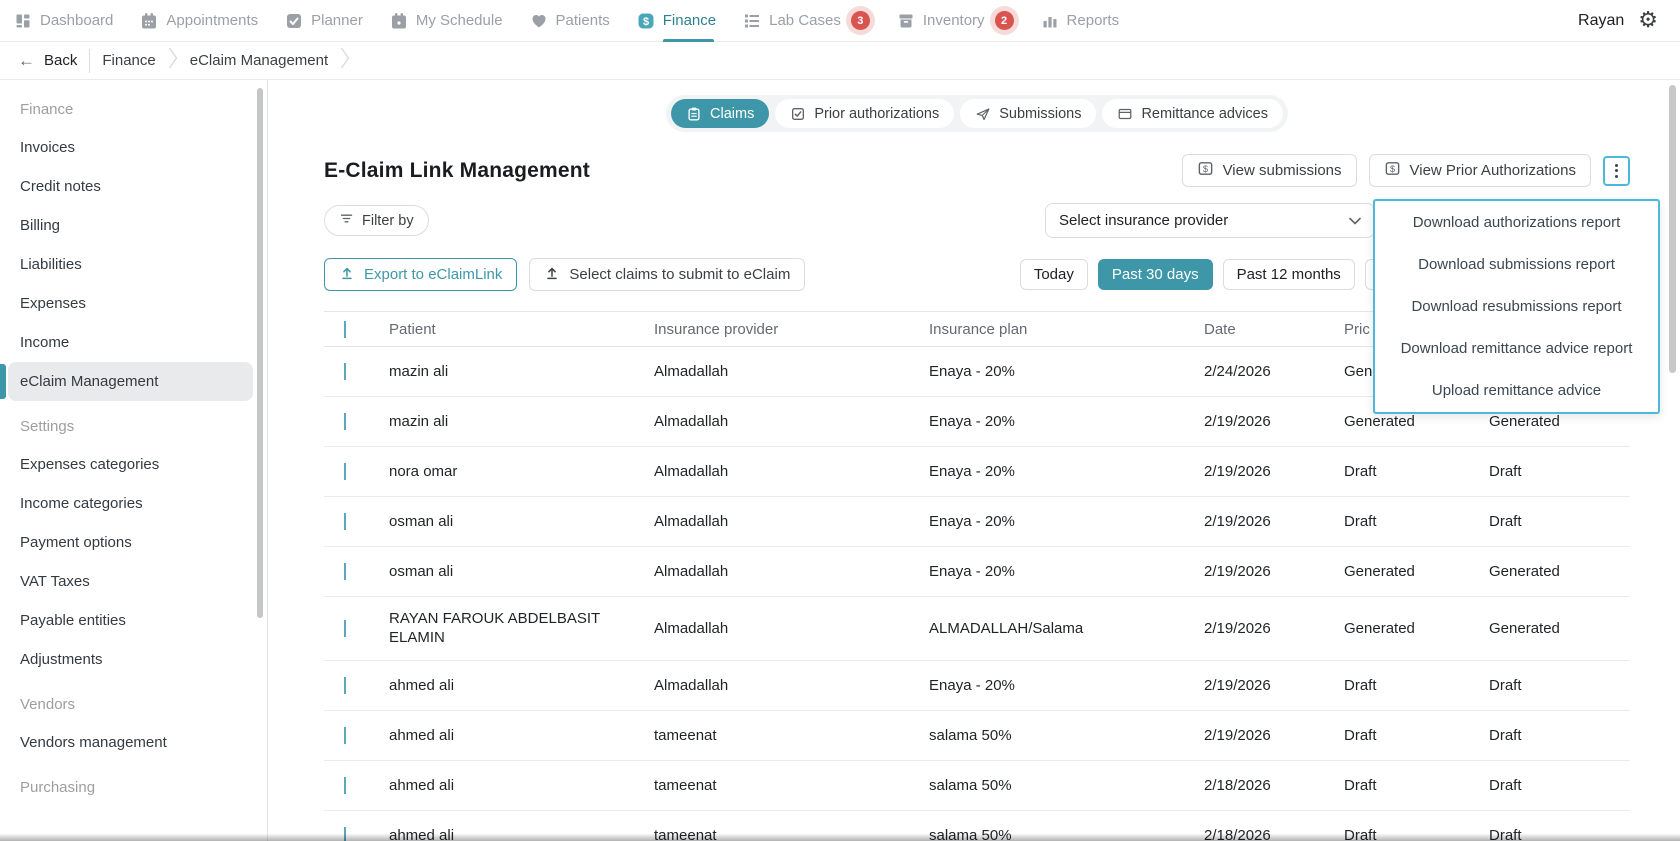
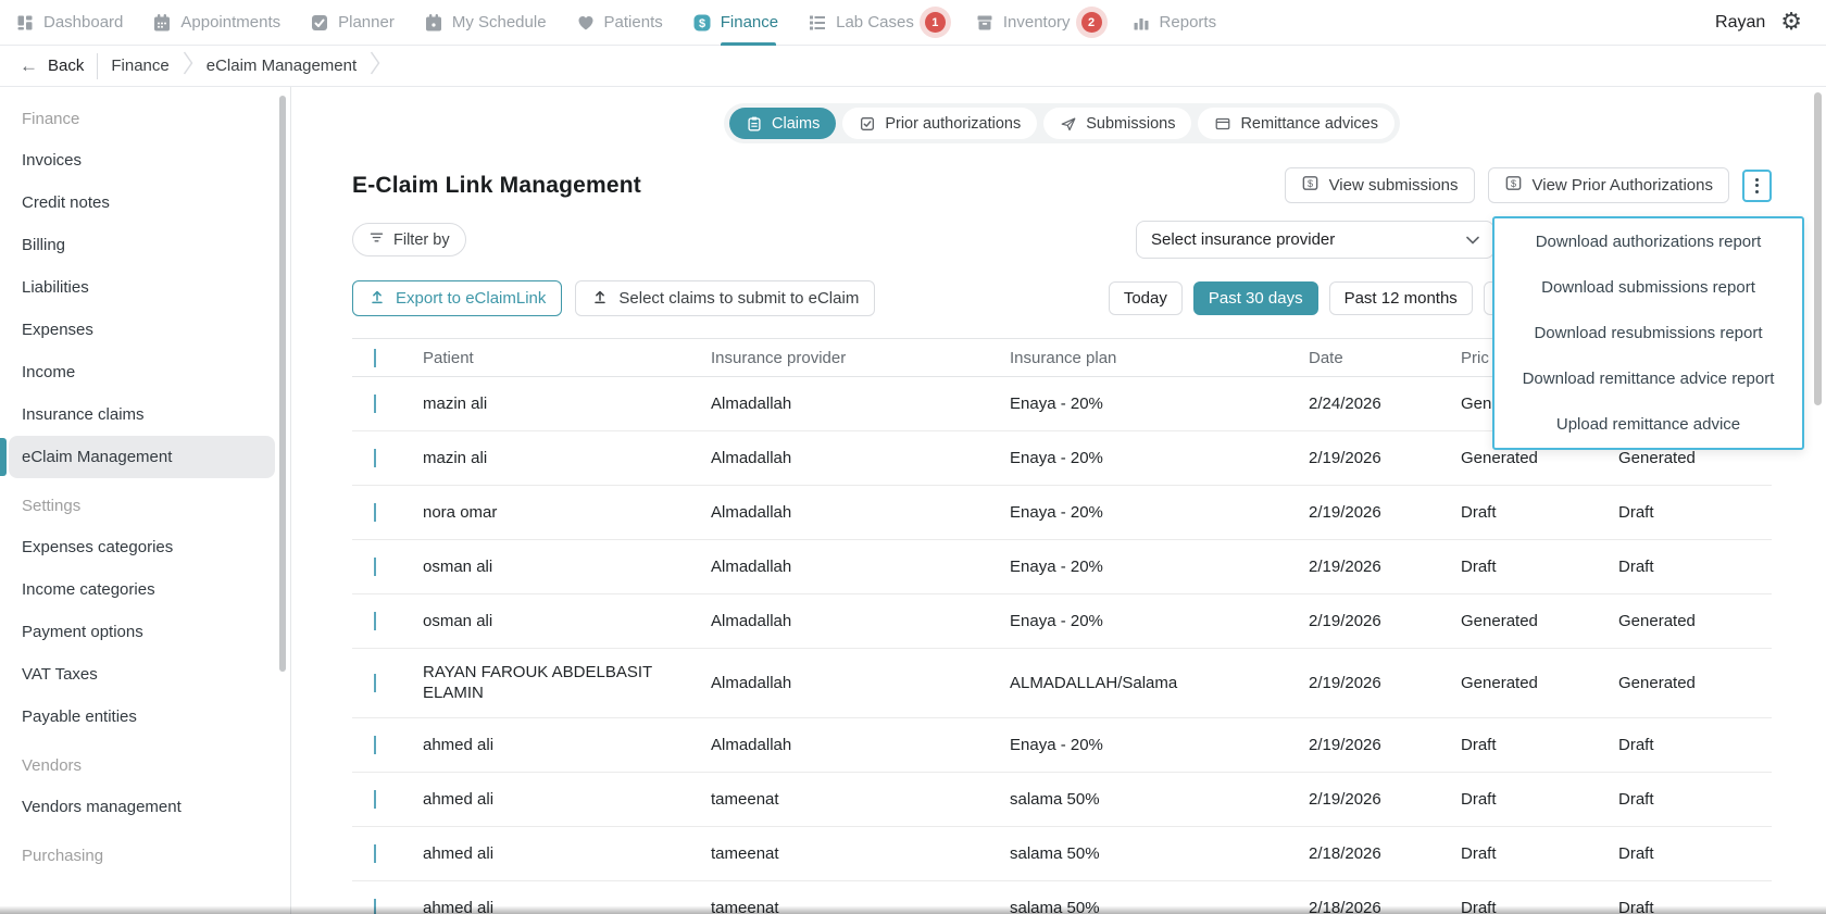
  Dashboard
  Appointments
  Planner
  My Schedule
  Patients
  $
  Finance
  Lab Cases
- 3
+ 1
  Inventory
  2
  Reports
  Rayan
  ⚙
  ←
  Back
  Finance
  eClaim Management
  Finance
  Invoices
  Credit notes
  Billing
  Liabilities
  Expenses
  Income
+ Insurance claims
  eClaim Management
  Settings
  Expenses categories
  Income categories
  Payment options
  VAT Taxes
  Payable entities
- Adjustments
  Vendors
  Vendors management
  Purchasing
  Claims
  Prior authorizations
  Submissions
  Remittance advices
  E-Claim Link Management
  $
  View submissions
  $
  View Prior Authorizations
  Filter by
  Select insurance provider
  Export to eClaimLink
  Select claims to submit to eClaim
  Today
  Past 30 days
  Past 12 months
  Patient
  Insurance provider
  Insurance plan
  Date
  Pric
  mazin ali
  Almadallah
  Enaya - 20%
  2/24/2026
  mazin ali
  Almadallah
  Enaya - 20%
  2/19/2026
  Generated
  Generated
  nora omar
  Almadallah
  Enaya - 20%
  2/19/2026
  Draft
  Draft
  osman ali
  Almadallah
  Enaya - 20%
  2/19/2026
  Draft
  Draft
  osman ali
  Almadallah
  Enaya - 20%
  2/19/2026
  Generated
  Generated
  RAYAN FAROUK ABDELBASIT ELAMIN
  Almadallah
  ALMADALLAH/Salama
  2/19/2026
  Generated
  Generated
  ahmed ali
  Almadallah
  Enaya - 20%
  2/19/2026
  Draft
  Draft
  ahmed ali
  tameenat
  salama 50%
  2/19/2026
  Draft
  Draft
  ahmed ali
  tameenat
  salama 50%
  2/18/2026
  Draft
  Draft
  Download authorizations report
  Download submissions report
  Download resubmissions report
  Download remittance advice report
  Upload remittance advice
